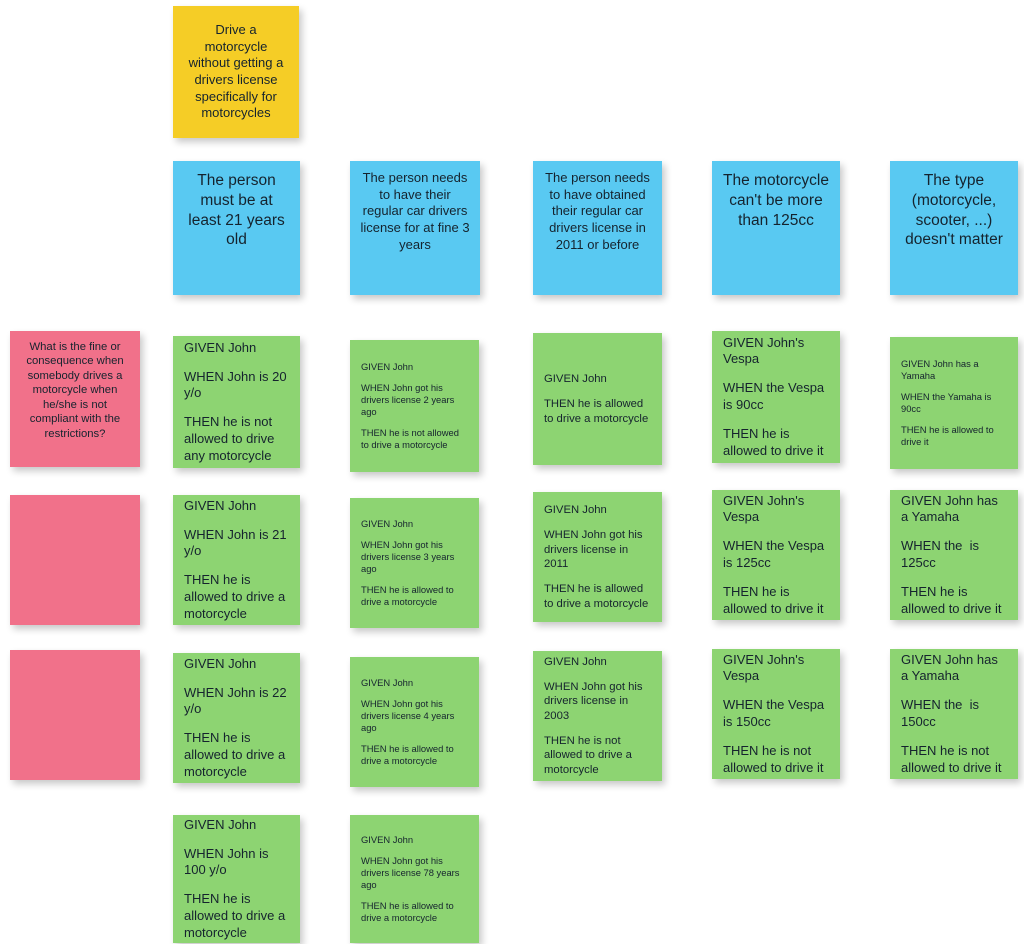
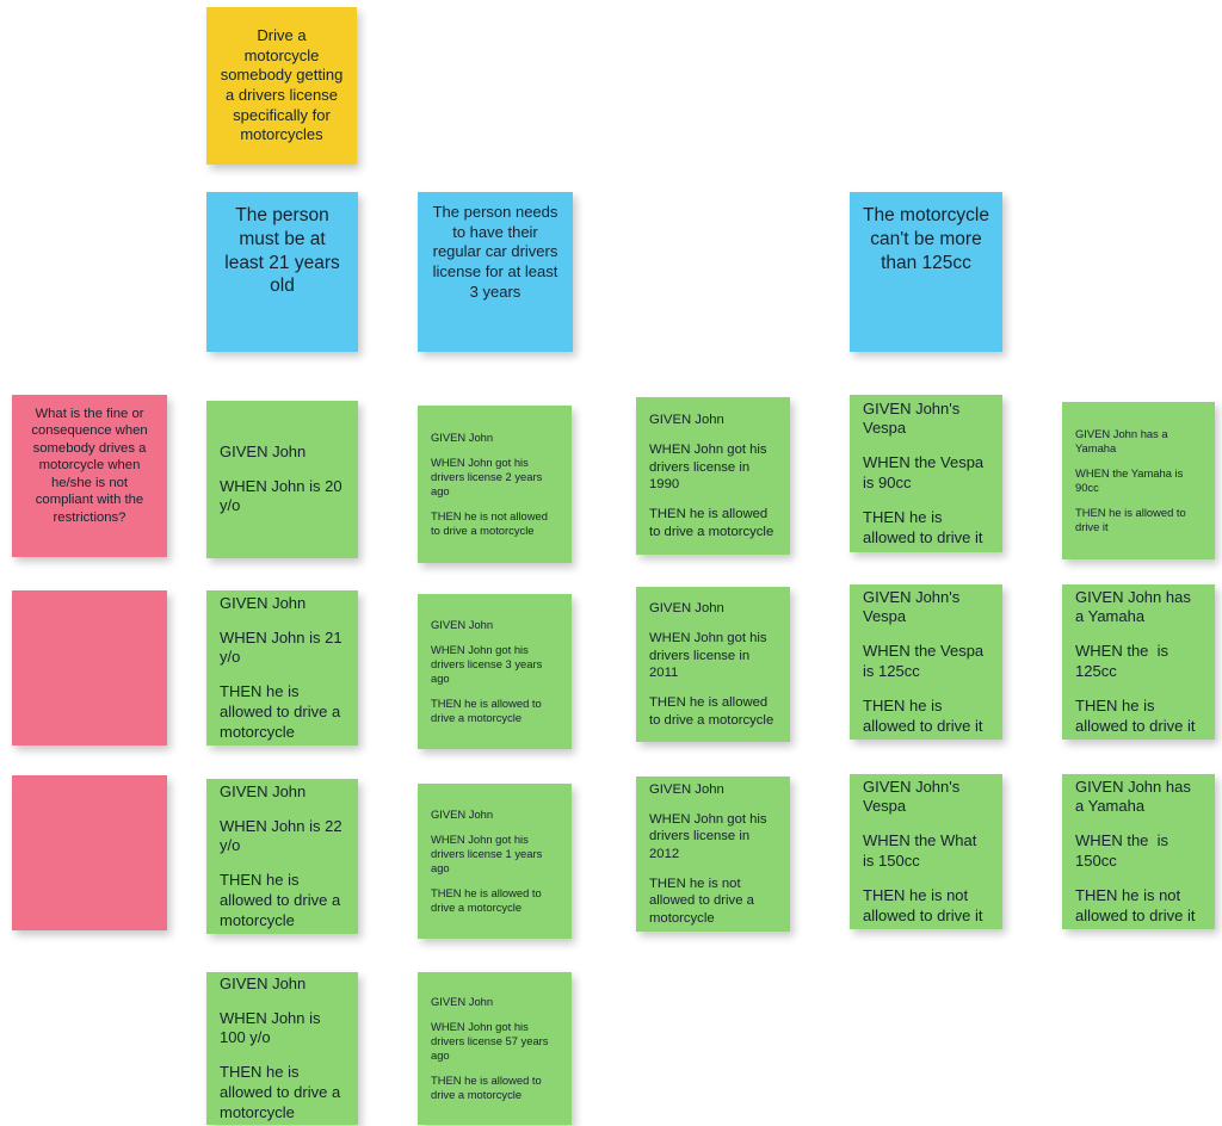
- Drive a motorcycle without getting a drivers license specifically for motorcycles
+ Drive a motorcycle somebody getting a drivers license specifically for motorcycles
  The person must be at least 21 years old
- The person needs to have their regular car drivers license for at fine 3 years
+ The person needs to have their regular car drivers license for at least 3 years
- The person needs to have obtained their regular car drivers license in 2011 or before
  The motorcycle can't be more than 125cc
- The type (motorcycle, scooter, ...) doesn't matter
  What is the fine or consequence when somebody drives a motorcycle when he/she is not compliant with the restrictions?
  GIVEN John
  WHEN John is 20 y/o
- THEN he is not allowed to drive any motorcycle
  GIVEN John
  WHEN John is 21 y/o
  THEN he is allowed to drive a motorcycle
  GIVEN John
  WHEN John is 22 y/o
  THEN he is allowed to drive a motorcycle
  GIVEN John
  WHEN John is 100 y/o
  THEN he is allowed to drive a motorcycle
  GIVEN John
  WHEN John got his drivers license 2 years ago
  THEN he is not allowed to drive a motorcycle
  GIVEN John
  WHEN John got his drivers license 3 years ago
  THEN he is allowed to drive a motorcycle
  GIVEN John
- WHEN John got his drivers license 4 years ago
+ WHEN John got his drivers license 1 years ago
  THEN he is allowed to drive a motorcycle
  GIVEN John
- WHEN John got his drivers license 78 years ago
+ WHEN John got his drivers license 57 years ago
  THEN he is allowed to drive a motorcycle
  GIVEN John
+ WHEN John got his drivers license in 1990
  THEN he is allowed to drive a motorcycle
  GIVEN John
  WHEN John got his drivers license in 2011
  THEN he is allowed to drive a motorcycle
  GIVEN John
- WHEN John got his drivers license in 2003
+ WHEN John got his drivers license in 2012
  THEN he is not allowed to drive a motorcycle
  GIVEN John's Vespa
  WHEN the Vespa is 90cc
  THEN he is allowed to drive it
  GIVEN John's Vespa
  WHEN the Vespa is 125cc
  THEN he is allowed to drive it
  GIVEN John's Vespa
- WHEN the Vespa is 150cc
+ WHEN the What is 150cc
  THEN he is not allowed to drive it
  GIVEN John has a Yamaha
  WHEN the Yamaha is 90cc
  THEN he is allowed to drive it
  GIVEN John has a Yamaha
  WHEN the is 125cc
  THEN he is allowed to drive it
  GIVEN John has a Yamaha
  WHEN the is 150cc
  THEN he is not allowed to drive it
